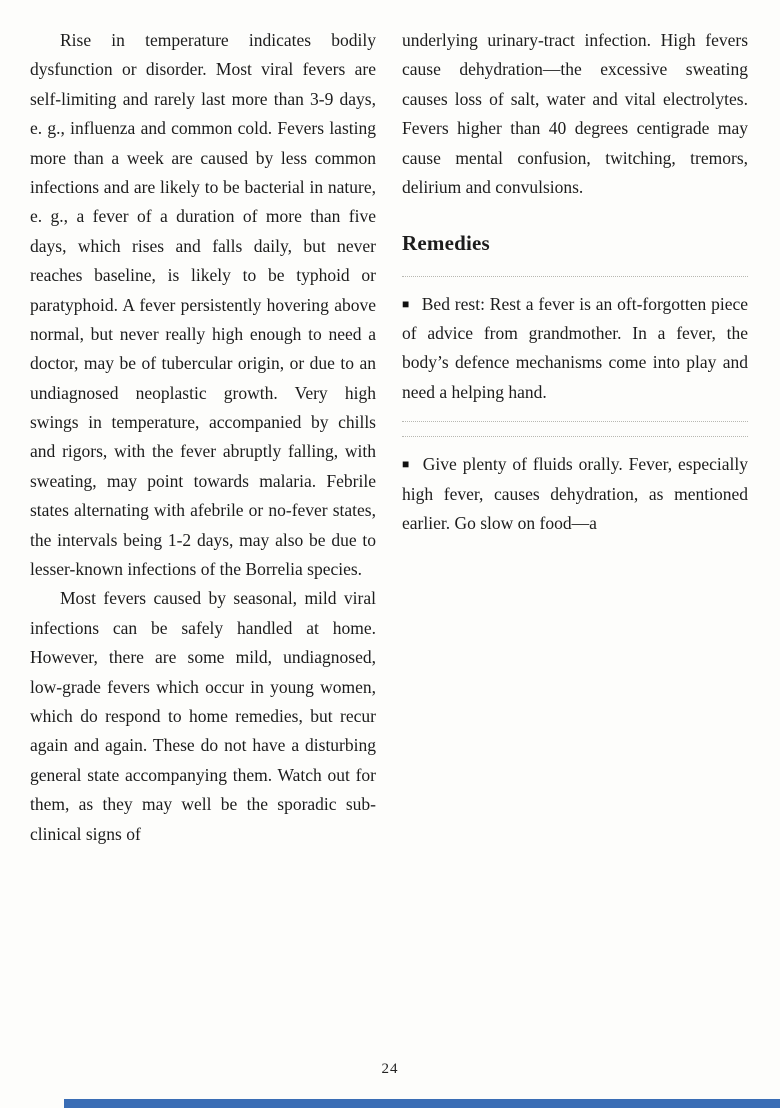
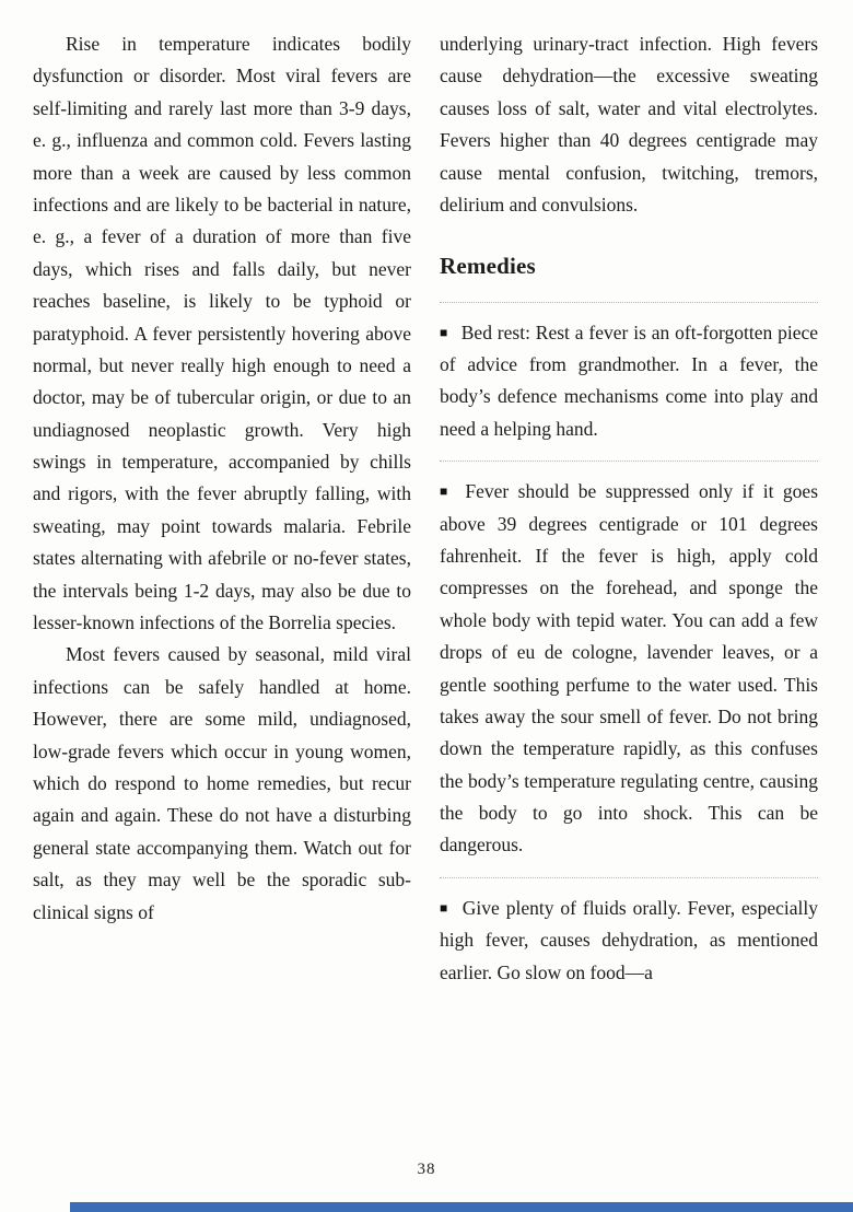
  Rise in temperature indicates bodily dysfunction or disorder. Most viral fevers are self-limiting and rarely last more than 3-9 days, e. g., influenza and common cold. Fevers lasting more than a week are caused by less common infections and are likely to be bacterial in nature, e. g., a fever of a duration of more than five days, which rises and falls daily, but never reaches baseline, is likely to be typhoid or paratyphoid. A fever persistently hovering above normal, but never really high enough to need a doctor, may be of tubercular origin, or due to an undiagnosed neoplastic growth. Very high swings in temperature, accompanied by chills and rigors, with the fever abruptly falling, with sweating, may point towards malaria. Febrile states alternating with afebrile or no-fever states, the intervals being 1-2 days, may also be due to lesser-known infections of the Borrelia species.
- Most fevers caused by seasonal, mild viral infections can be safely handled at home. However, there are some mild, undiagnosed, low-grade fevers which occur in young women, which do respond to home remedies, but recur again and again. These do not have a disturbing general state accompanying them. Watch out for them, as they may well be the sporadic sub-clinical signs of
+ Most fevers caused by seasonal, mild viral infections can be safely handled at home. However, there are some mild, undiagnosed, low-grade fevers which occur in young women, which do respond to home remedies, but recur again and again. These do not have a disturbing general state accompanying them. Watch out for salt, as they may well be the sporadic sub-clinical signs of
  underlying urinary-tract infection. High fevers cause dehydration—the excessive sweating causes loss of salt, water and vital electrolytes. Fevers higher than 40 degrees centigrade may cause mental confusion, twitching, tremors, delirium and convulsions.
  Remedies
  ■ Bed rest: Rest a fever is an oft-forgotten piece of advice from grandmother. In a fever, the body’s defence mechanisms come into play and need a helping hand.
+ ■ Fever should be suppressed only if it goes above 39 degrees centigrade or 101 degrees fahrenheit. If the fever is high, apply cold compresses on the forehead, and sponge the whole body with tepid water. You can add a few drops of eu de cologne, lavender leaves, or a gentle soothing perfume to the water used. This takes away the sour smell of fever. Do not bring down the temperature rapidly, as this confuses the body’s temperature regulating centre, causing the body to go into shock. This can be dangerous.
  ■ Give plenty of fluids orally. Fever, especially high fever, causes dehydration, as mentioned earlier. Go slow on food—a
- 24
+ 38
